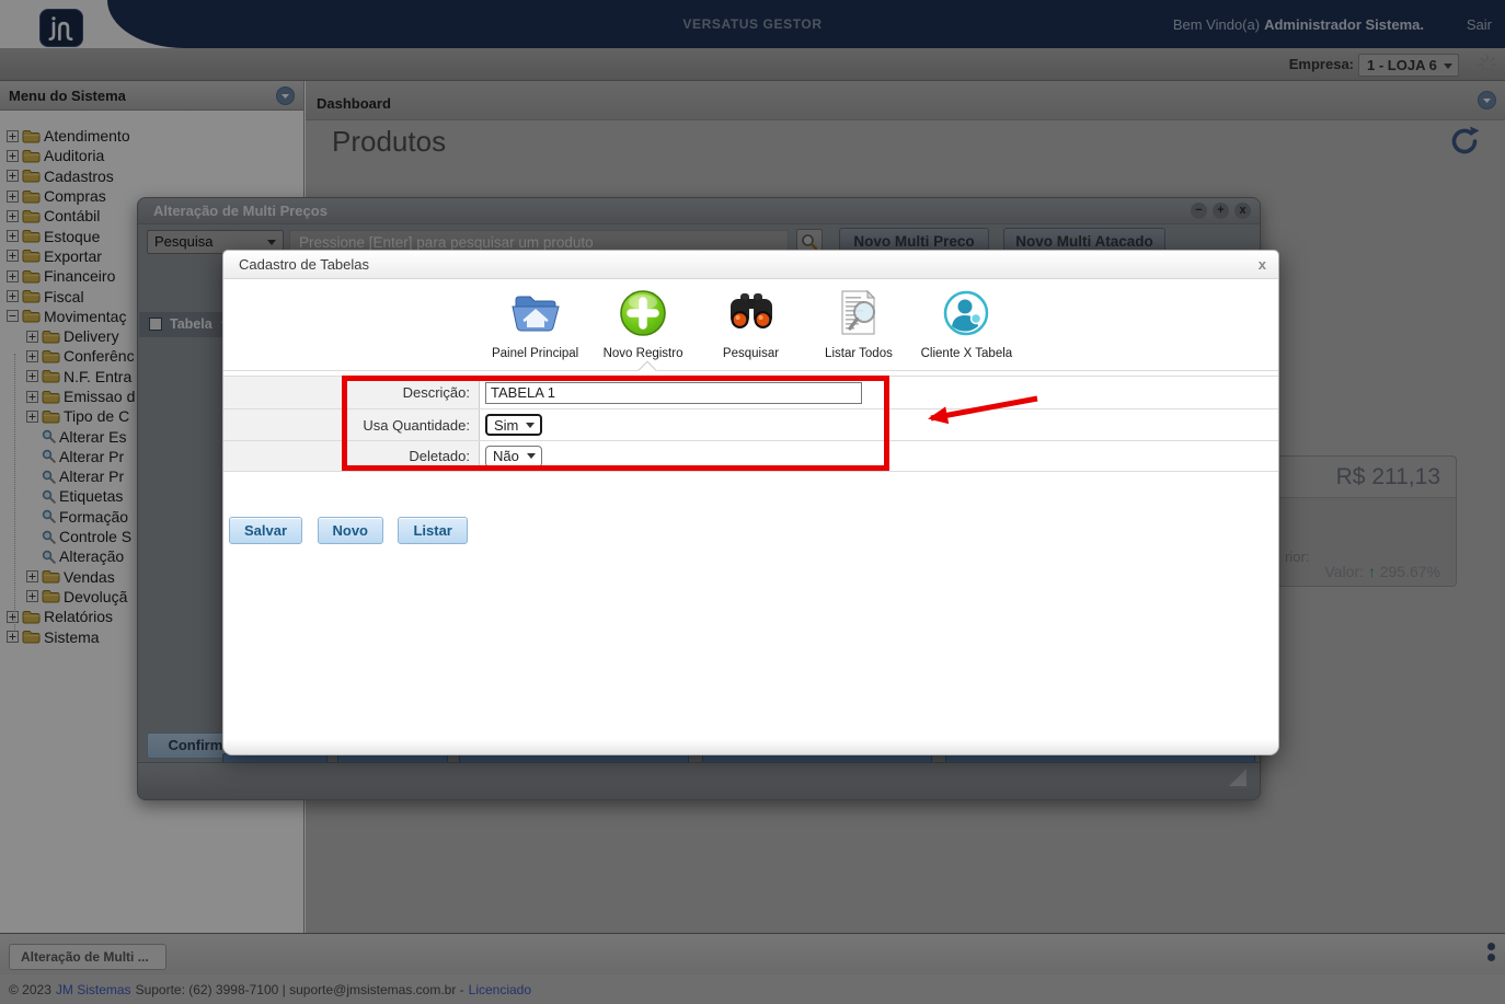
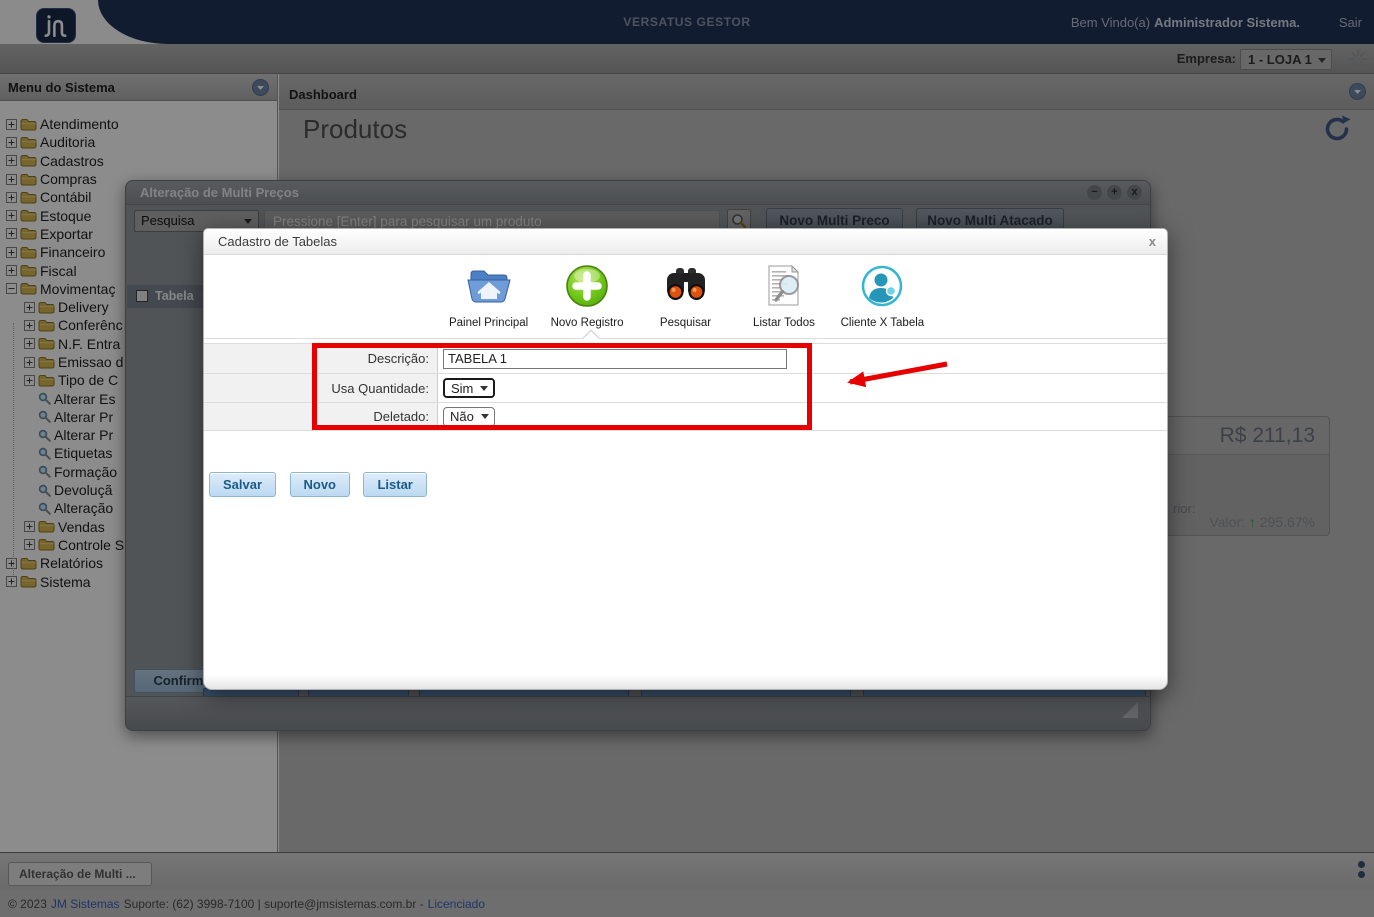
  VERSATUS GESTOR
  Bem Vindo(a) Administrador Sistema.
  Sair
  Empresa:
- 1 - LOJA 6
+ 1 - LOJA 1
  Menu do Sistema
  Atendimento
  Auditoria
  Cadastros
  Compras
  Contábil
  Estoque
  Exportar
  Financeiro
  Fiscal
  Movimentaç
  Delivery
  Conferênc
  N.F. Entra
  Emissao d
  Tipo de C
  Alterar Es
  Alterar Pr
  Alterar Pr
  Etiquetas
  Formação
- Controle S
+ Devoluçã
  Alteração
  Vendas
- Devoluçã
+ Controle S
  Relatórios
  Sistema
  Dashboard
  Produtos
  R$ 211,13
  rior:
  Alteração de Multi Preços
  −
  +
  x
  Pesquisa
  Pressione [Enter] para pesquisar um produto
  Novo Multi Preco
  Novo Multi Atacado
  Tabela
  Confirm
  Cadastro de Tabelas
  x
  Painel Principal
  Novo Registro
  Pesquisar
  Listar Todos
  Cliente X Tabela
  Descrição:
  TABELA 1
  Usa Quantidade:
  Sim
  Deletado:
  Não
  Salvar Novo Listar
  Alteração de Multi ...
  © 2023 JM Sistemas Suporte: (62) 3998-7100 | suporte@jmsistemas.com.br - Licenciado
